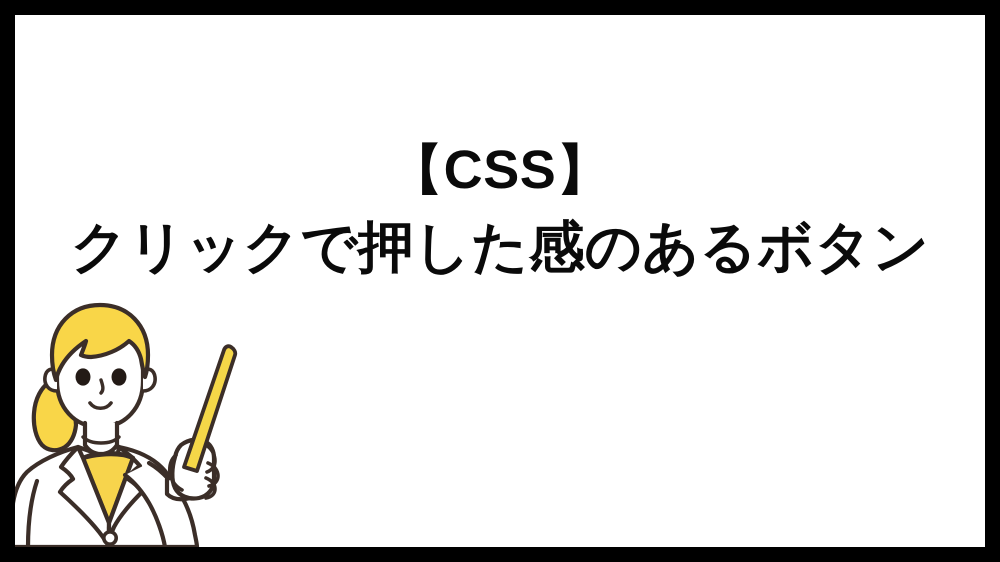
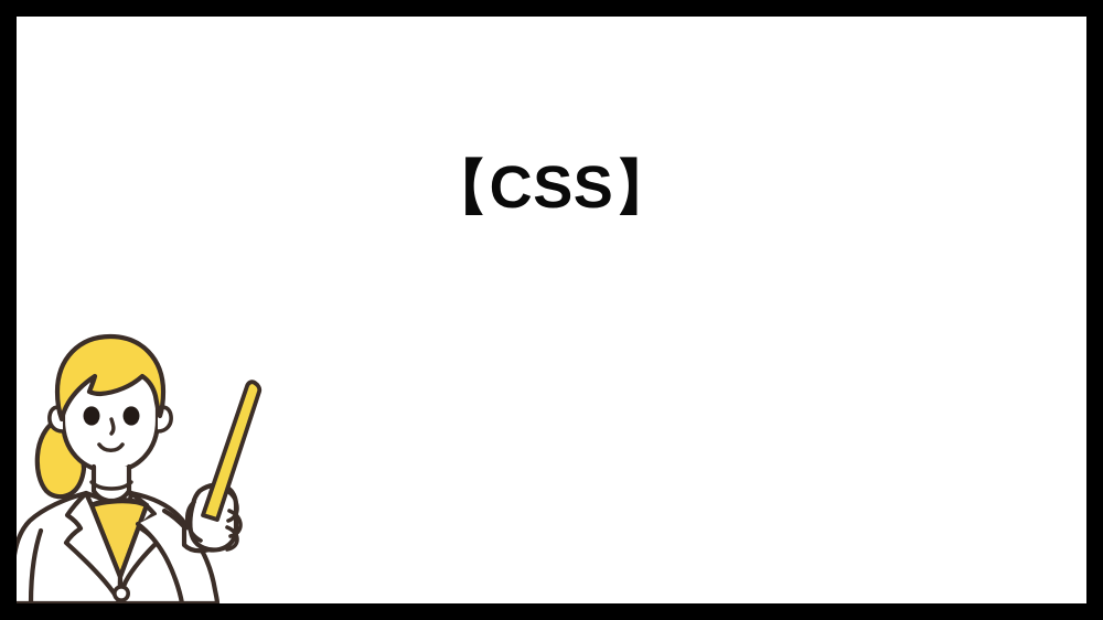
  【CSS】
- クリックで押した感のあるボタン
